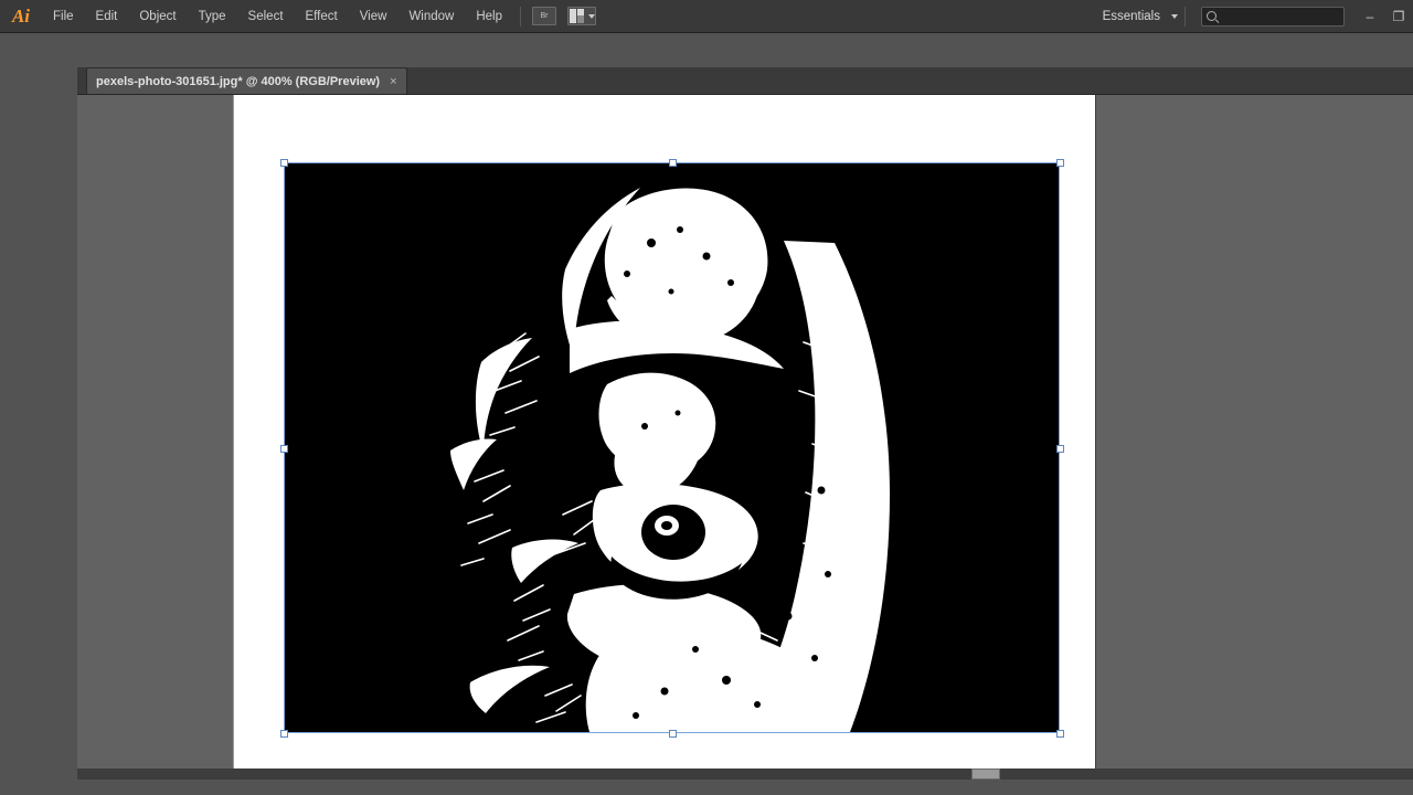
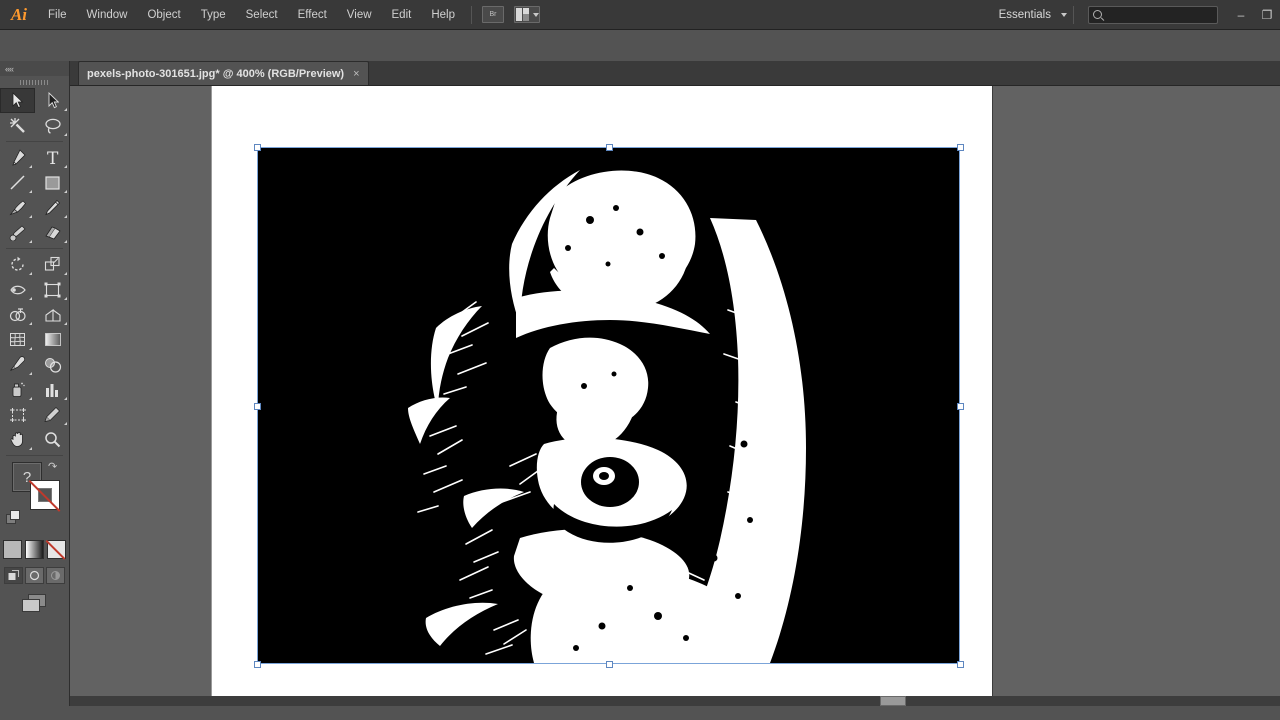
  Ai
  File
- Edit
+ Window
  Object
  Type
  Select
  Effect
  View
- Window
+ Edit
  Help
  Essentials
  –
  ❐
  pexels-photo-301651.jpg* @ 400% (RGB/Preview)
  ×
+ ««
+ T
+ ↷
+ ?
